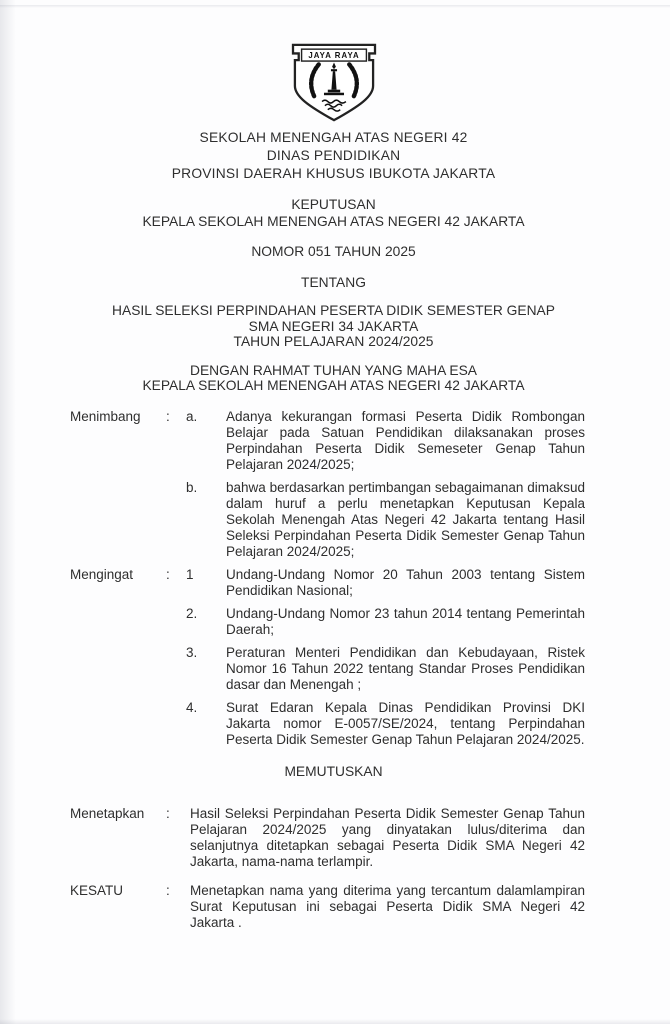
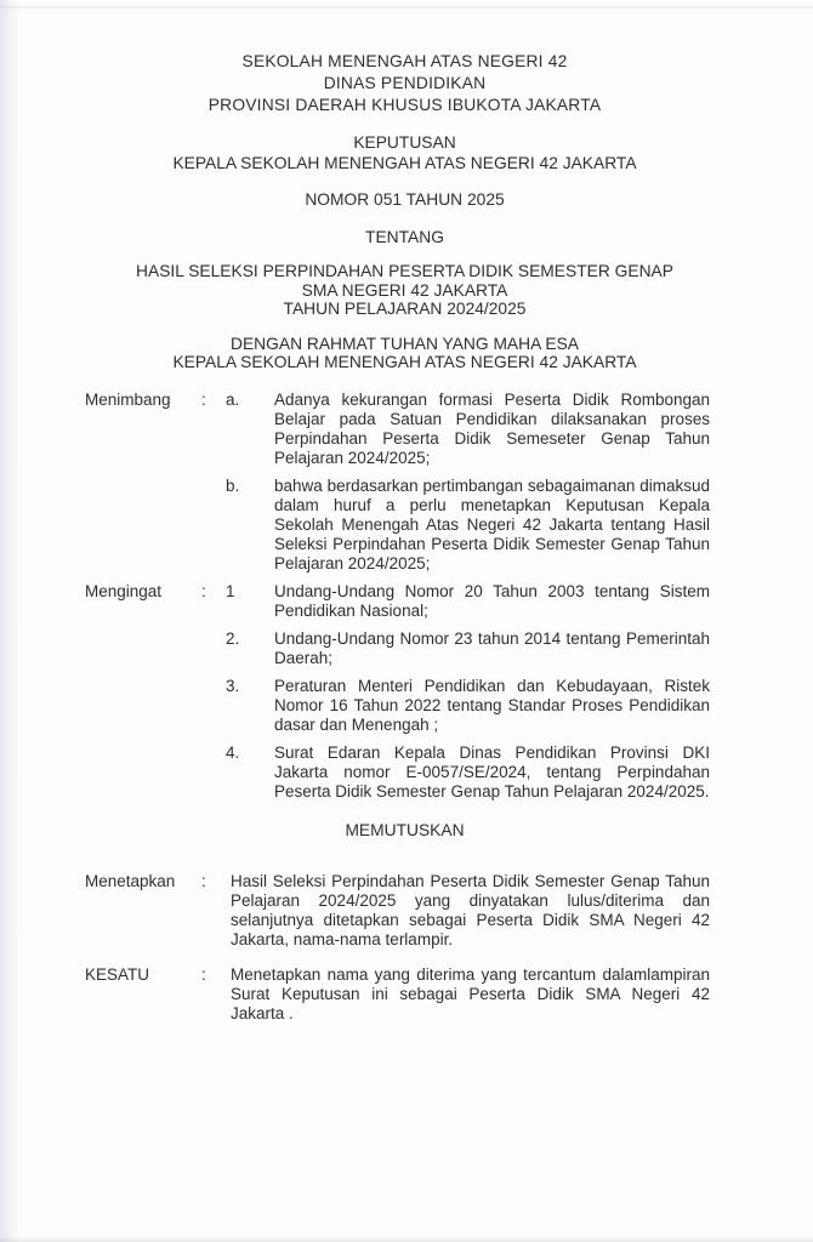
- JAYA RAYA
  SEKOLAH MENENGAH ATAS NEGERI 42
  DINAS PENDIDIKAN
  PROVINSI DAERAH KHUSUS IBUKOTA JAKARTA
  KEPUTUSAN
  KEPALA SEKOLAH MENENGAH ATAS NEGERI 42 JAKARTA
  NOMOR 051 TAHUN 2025
  TENTANG
  HASIL SELEKSI PERPINDAHAN PESERTA DIDIK SEMESTER GENAP
- SMA NEGERI 34 JAKARTA
+ SMA NEGERI 42 JAKARTA
  TAHUN PELAJARAN 2024/2025
  DENGAN RAHMAT TUHAN YANG MAHA ESA
  KEPALA SEKOLAH MENENGAH ATAS NEGERI 42 JAKARTA
  Menimbang
  :
  a.
  Adanya kekurangan formasi Peserta Didik Rombongan Belajar pada Satuan Pendidikan dilaksanakan proses Perpindahan Peserta Didik Semeseter Genap Tahun Pelajaran 2024/2025;
  b.
  bahwa berdasarkan pertimbangan sebagaimanan dimaksud dalam huruf a perlu menetapkan Keputusan Kepala Sekolah Menengah Atas Negeri 42 Jakarta tentang Hasil Seleksi Perpindahan Peserta Didik Semester Genap Tahun Pelajaran 2024/2025;
  Mengingat
  :
  1
  Undang-Undang Nomor 20 Tahun 2003 tentang Sistem Pendidikan Nasional;
  2.
  Undang-Undang Nomor 23 tahun 2014 tentang Pemerintah Daerah;
  3.
  Peraturan Menteri Pendidikan dan Kebudayaan, Ristek Nomor 16 Tahun 2022 tentang Standar Proses Pendidikan dasar dan Menengah ;
  4.
  Surat Edaran Kepala Dinas Pendidikan Provinsi DKI Jakarta nomor E-0057/SE/2024, tentang Perpindahan Peserta Didik Semester Genap Tahun Pelajaran 2024/2025.
  MEMUTUSKAN
  Menetapkan
  :
  Hasil Seleksi Perpindahan Peserta Didik Semester Genap Tahun Pelajaran 2024/2025 yang dinyatakan lulus/diterima dan selanjutnya ditetapkan sebagai Peserta Didik SMA Negeri 42 Jakarta, nama-nama terlampir.
  KESATU
  :
  Menetapkan nama yang diterima yang tercantum dalamlampiran Surat Keputusan ini sebagai Peserta Didik SMA Negeri 42 Jakarta .
